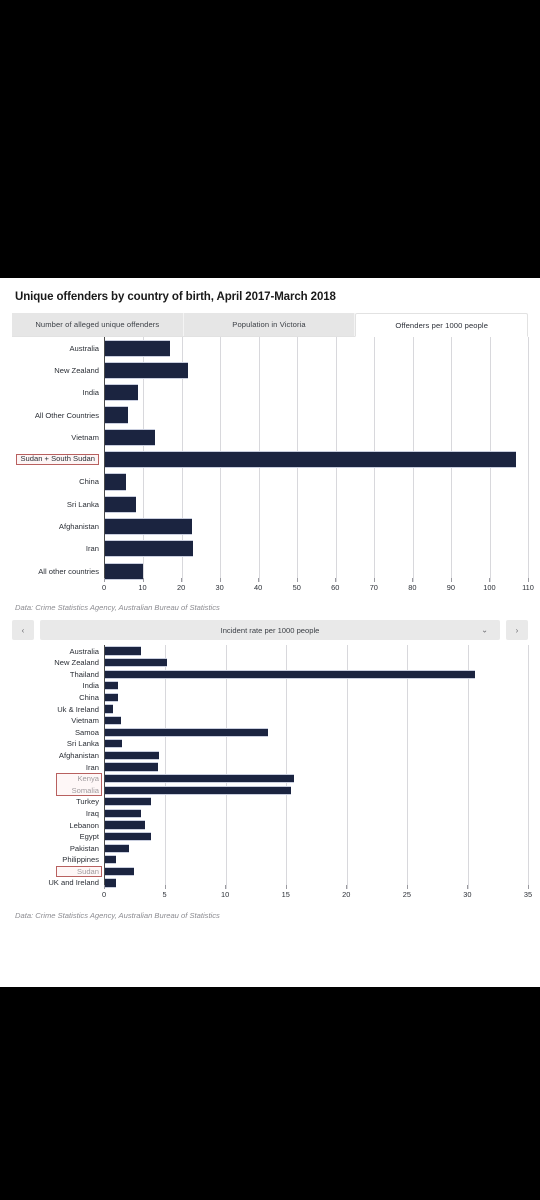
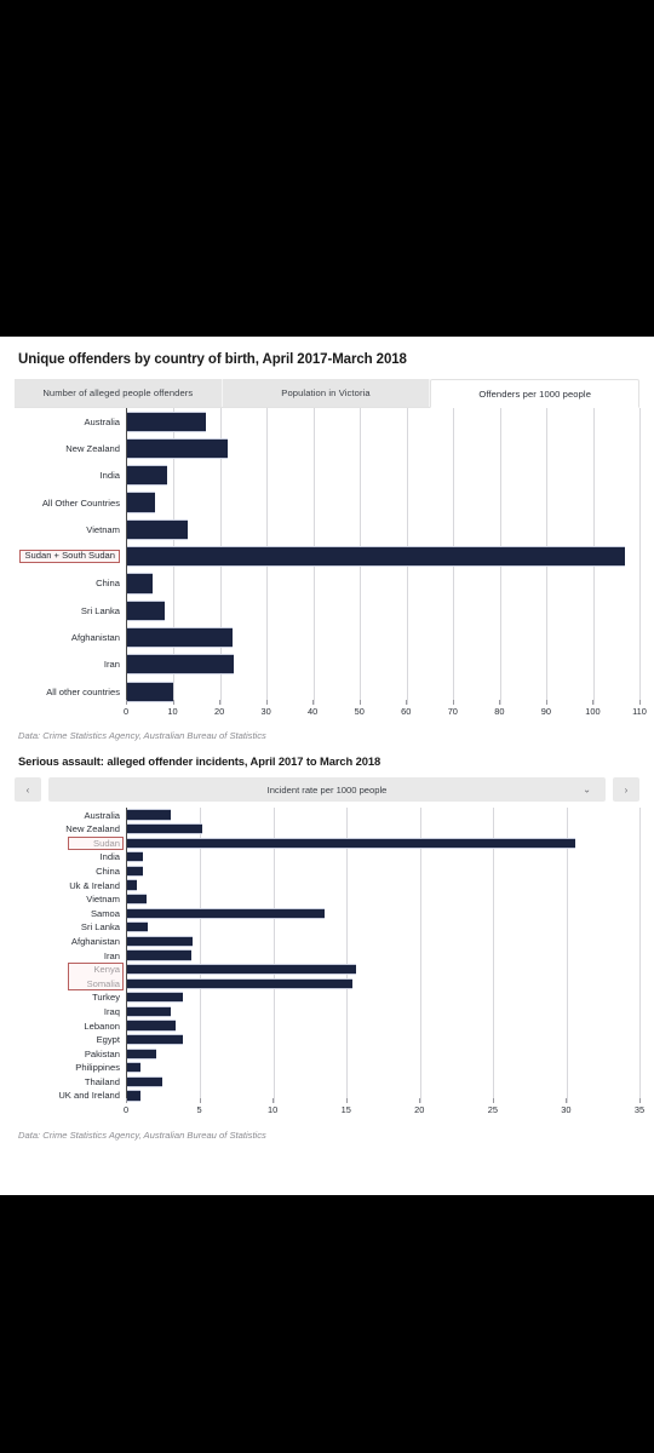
  Unique offenders by country of birth, April 2017-March 2018
- Number of alleged unique offenders
+ Number of alleged people offenders
  Population in Victoria
  Offenders per 1000 people
  Australia
  New Zealand
  India
  All Other Countries
  Vietnam
  Sudan + South Sudan
  China
  Sri Lanka
  Afghanistan
  Iran
  All other countries
  0
  10
  20
  30
  40
  50
  60
  70
  80
  90
  100
  110
  Data: Crime Statistics Agency, Australian Bureau of Statistics
+ Serious assault: alleged offender incidents, April 2017 to March 2018
  ‹
  Incident rate per 1000 people
  ⌄
  ›
  Australia
  New Zealand
- Thailand
+ Sudan
  India
  China
  Uk & Ireland
  Vietnam
  Samoa
  Sri Lanka
  Afghanistan
  Iran
  Kenya
  Somalia
  Turkey
  Iraq
  Lebanon
  Egypt
  Pakistan
  Philippines
- Sudan
+ Thailand
  UK and Ireland
  0
  5
  10
  15
  20
  25
  30
  35
  Data: Crime Statistics Agency, Australian Bureau of Statistics
